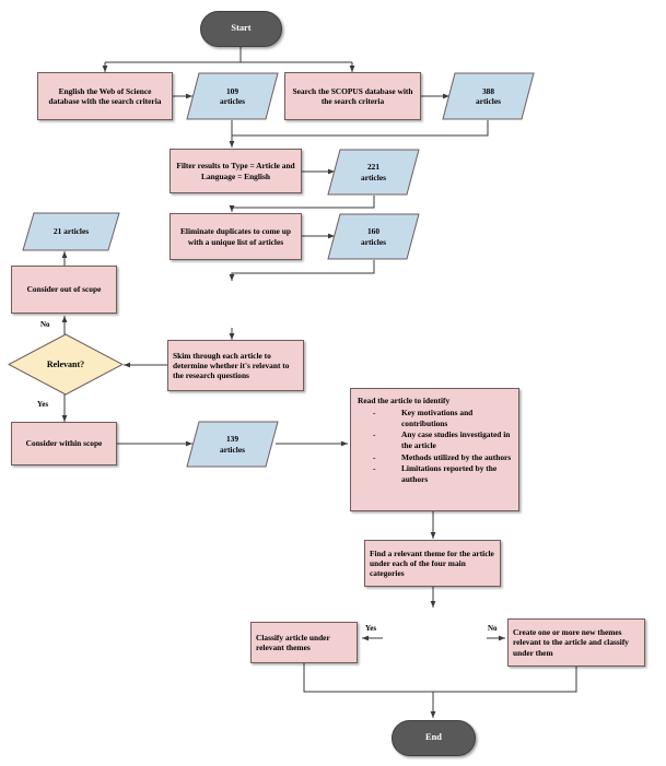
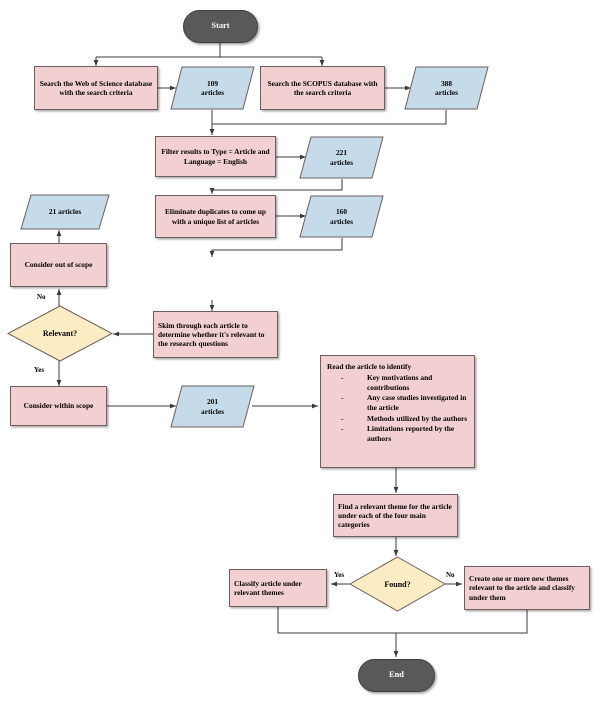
  Start
- English the Web of Science database with the search criteria
+ Search the Web of Science database with the search criteria
  109
  articles
  Search the SCOPUS database with the search criteria
  388
  articles
  Filter results to Type = Article and Language = English
  221
  articles
  Eliminate duplicates to come up with a unique list of articles
  160
  articles
  21 articles
  Consider out of scope
  Skim through each article to determine whether it's relevant to the research questions
  Relevant?
  No
  Yes
  Consider within scope
- 139
+ 201
  articles
  Read the article to identify
  Key motivations and contributions
  Any case studies investigated in the article
  Methods utilized by the authors
  Limitations reported by the authors
  Find a relevant theme for the article under each of the four main categories
+ Found?
  Yes
  No
  Classify article under relevant themes
  Create one or more new themes relevant to the article and classify under them
  End
